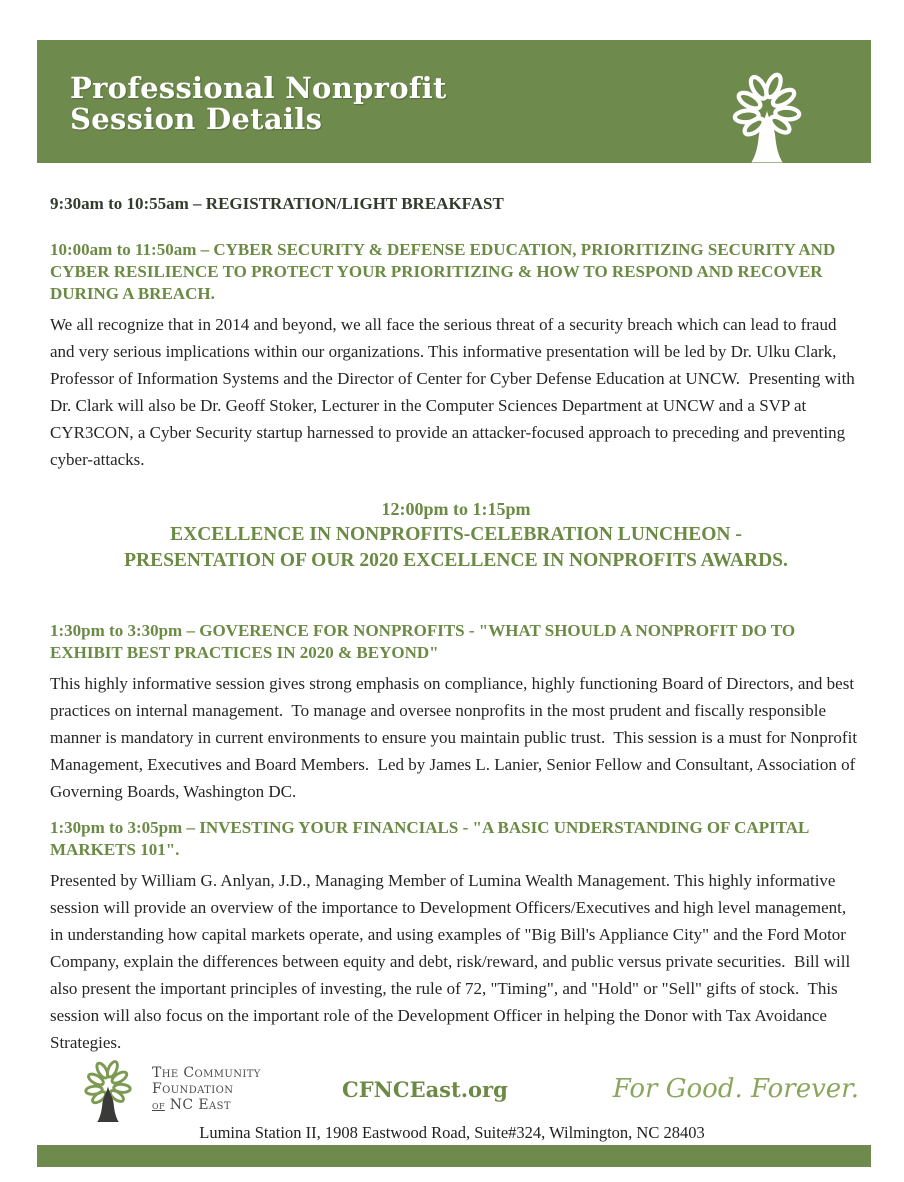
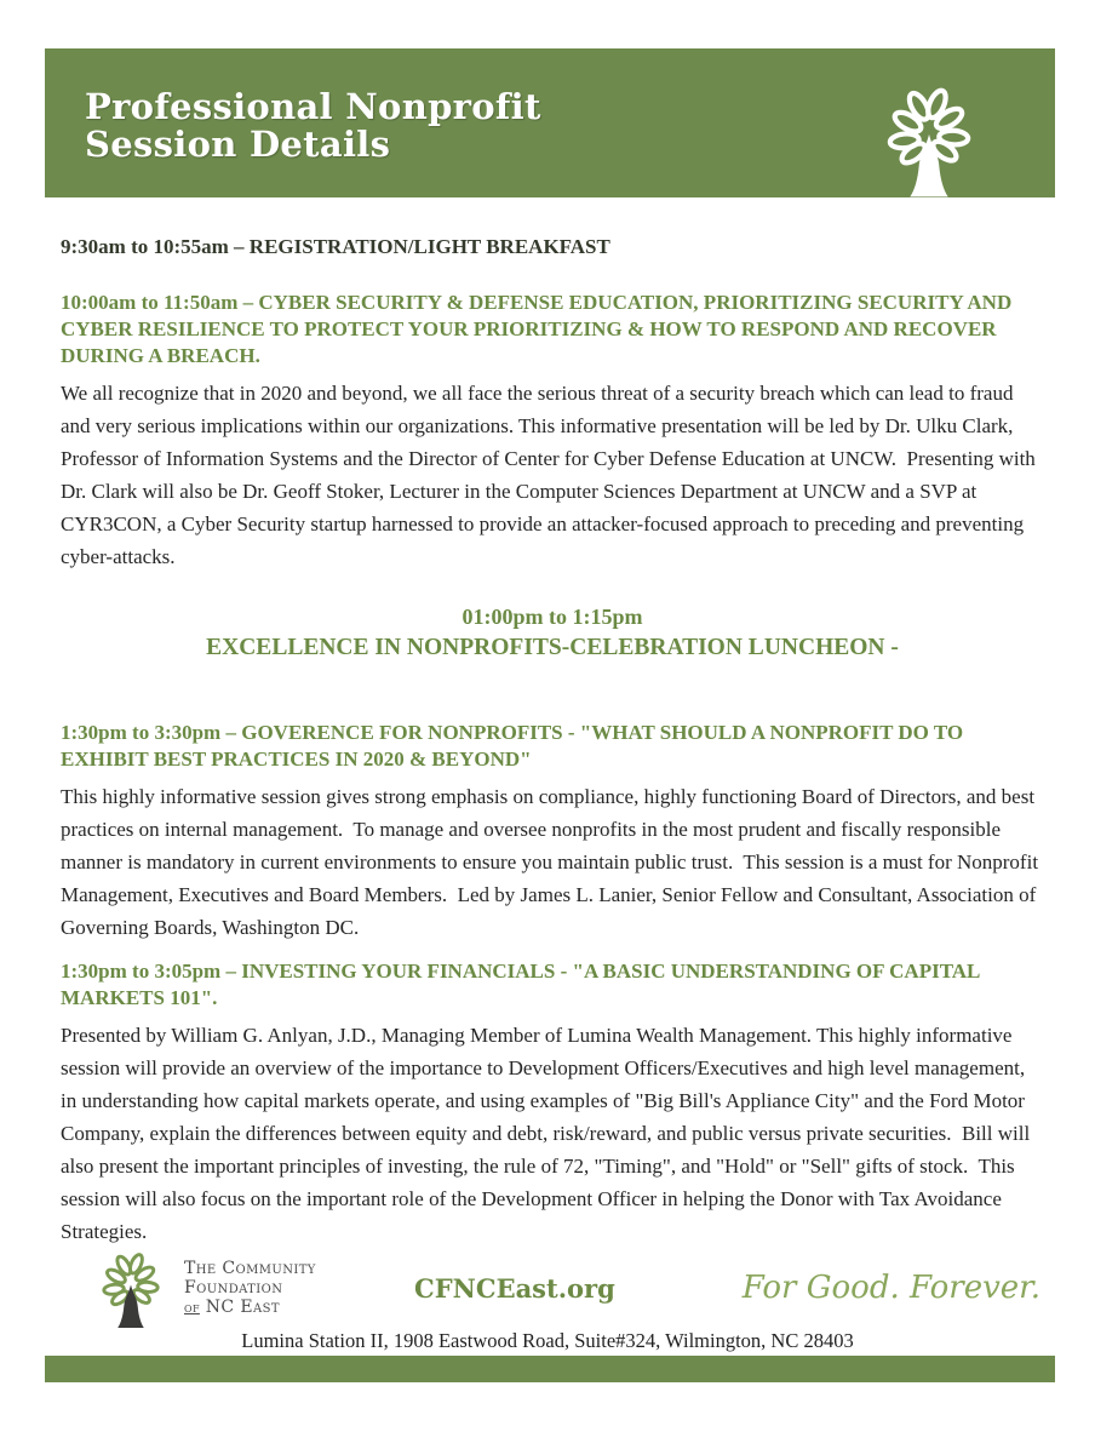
  Professional Nonprofit
  Session Details
  9:30am to 10:55am – REGISTRATION/LIGHT BREAKFAST
  10:00am to 11:50am – CYBER SECURITY & DEFENSE EDUCATION, PRIORITIZING SECURITY AND CYBER RESILIENCE TO PROTECT YOUR PRIORITIZING & HOW TO RESPOND AND RECOVER DURING A BREACH.
- We all recognize that in 2014 and beyond, we all face the serious threat of a security breach which can lead to fraud and very serious implications within our organizations. This informative presentation will be led by Dr. Ulku Clark, Professor of Information Systems and the Director of Center for Cyber Defense Education at UNCW. Presenting with Dr. Clark will also be Dr. Geoff Stoker, Lecturer in the Computer Sciences Department at UNCW and a SVP at CYR3CON, a Cyber Security startup harnessed to provide an attacker-focused approach to preceding and preventing cyber-attacks.
+ We all recognize that in 2020 and beyond, we all face the serious threat of a security breach which can lead to fraud and very serious implications within our organizations. This informative presentation will be led by Dr. Ulku Clark, Professor of Information Systems and the Director of Center for Cyber Defense Education at UNCW. Presenting with Dr. Clark will also be Dr. Geoff Stoker, Lecturer in the Computer Sciences Department at UNCW and a SVP at CYR3CON, a Cyber Security startup harnessed to provide an attacker-focused approach to preceding and preventing cyber-attacks.
- 12:00pm to 1:15pm
+ 01:00pm to 1:15pm
  EXCELLENCE IN NONPROFITS-CELEBRATION LUNCHEON -
- PRESENTATION OF OUR 2020 EXCELLENCE IN NONPROFITS AWARDS.
  1:30pm to 3:30pm – GOVERENCE FOR NONPROFITS - "WHAT SHOULD A NONPROFIT DO TO EXHIBIT BEST PRACTICES IN 2020 & BEYOND"
  This highly informative session gives strong emphasis on compliance, highly functioning Board of Directors, and best practices on internal management. To manage and oversee nonprofits in the most prudent and fiscally responsible manner is mandatory in current environments to ensure you maintain public trust. This session is a must for Nonprofit Management, Executives and Board Members. Led by James L. Lanier, Senior Fellow and Consultant, Association of Governing Boards, Washington DC.
  1:30pm to 3:05pm – INVESTING YOUR FINANCIALS - "A BASIC UNDERSTANDING OF CAPITAL MARKETS 101".
  Presented by William G. Anlyan, J.D., Managing Member of Lumina Wealth Management. This highly informative session will provide an overview of the importance to Development Officers/Executives and high level management, in understanding how capital markets operate, and using examples of "Big Bill's Appliance City" and the Ford Motor Company, explain the differences between equity and debt, risk/reward, and public versus private securities. Bill will also present the important principles of investing, the rule of 72, "Timing", and "Hold" or "Sell" gifts of stock. This session will also focus on the important role of the Development Officer in helping the Donor with Tax Avoidance Strategies.
  The Community
  Foundation
  of NC East
  CFNCEast.org
  For Good. Forever.
  Lumina Station II, 1908 Eastwood Road, Suite#324, Wilmington, NC 28403
